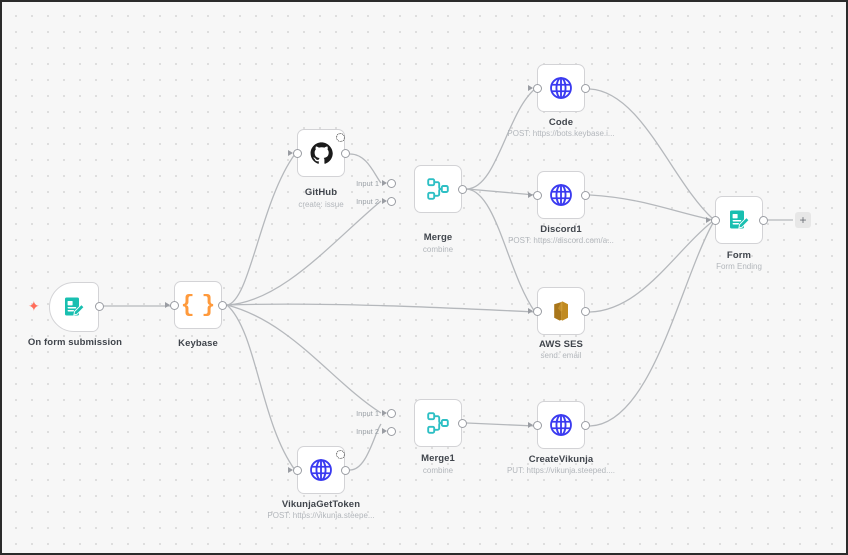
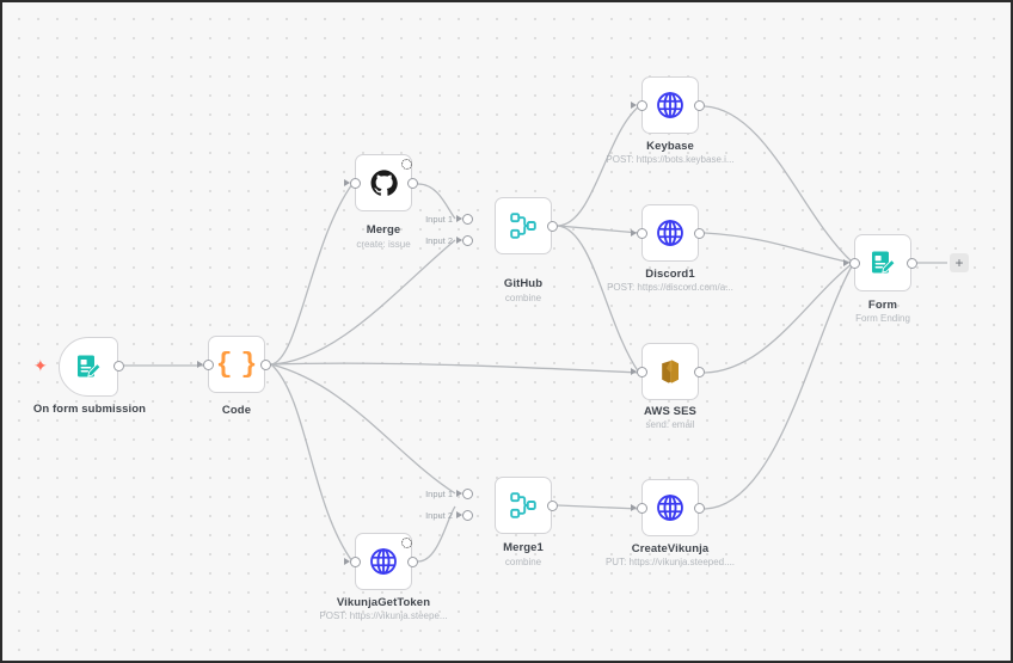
  ✦
  On form submission
  { }
- Keybase
+ Code
- GitHub
+ Merge
  create: issue
  Input 1
  Input 2
- Merge
+ GitHub
  combine
- Code
+ Keybase
  POST: https://bots.keybase.i...
  Discord1
  POST: https://discord.com/a...
  AWS SES
  send: email
  VikunjaGetToken
  POST: https://vikunja.steepe...
  Input 1
  Input 2
  Merge1
  combine
  CreateVikunja
  PUT: https://vikunja.steeped....
  Form
  Form Ending
  +
